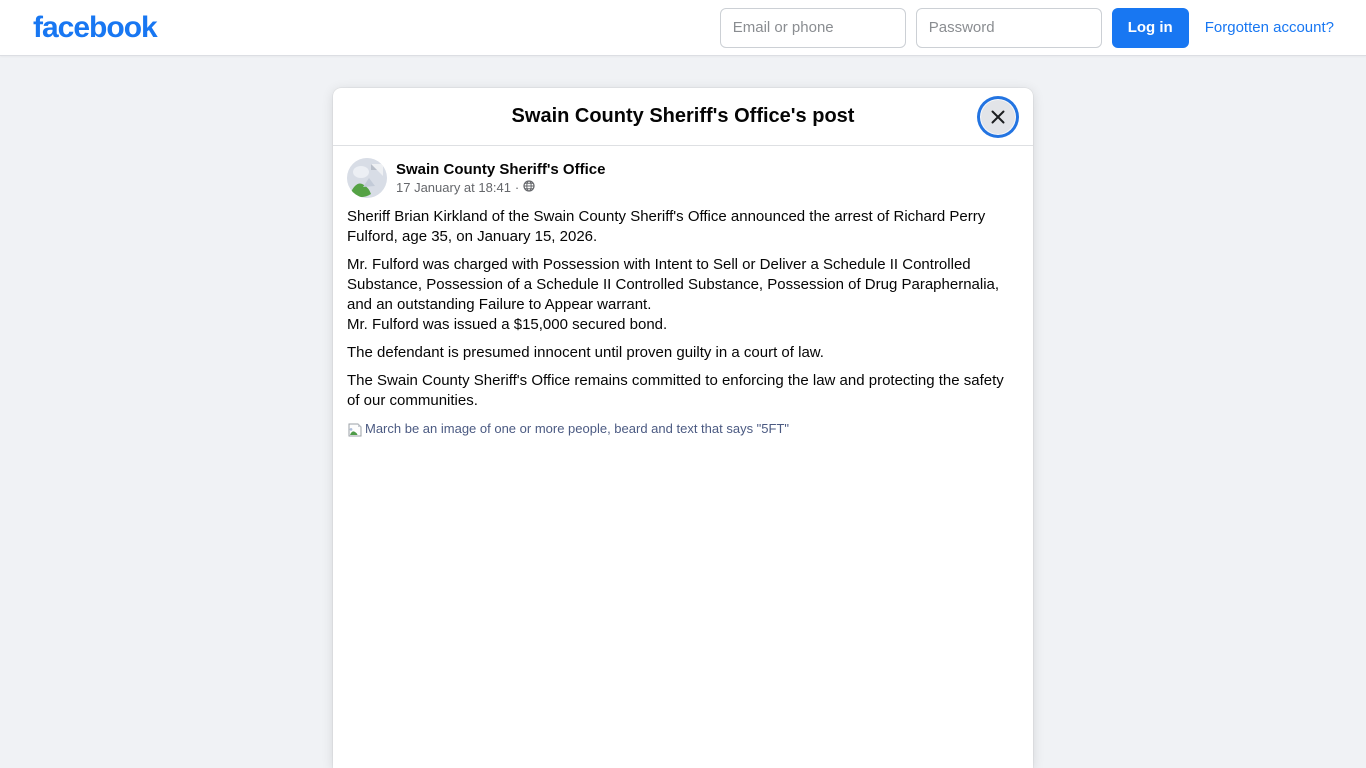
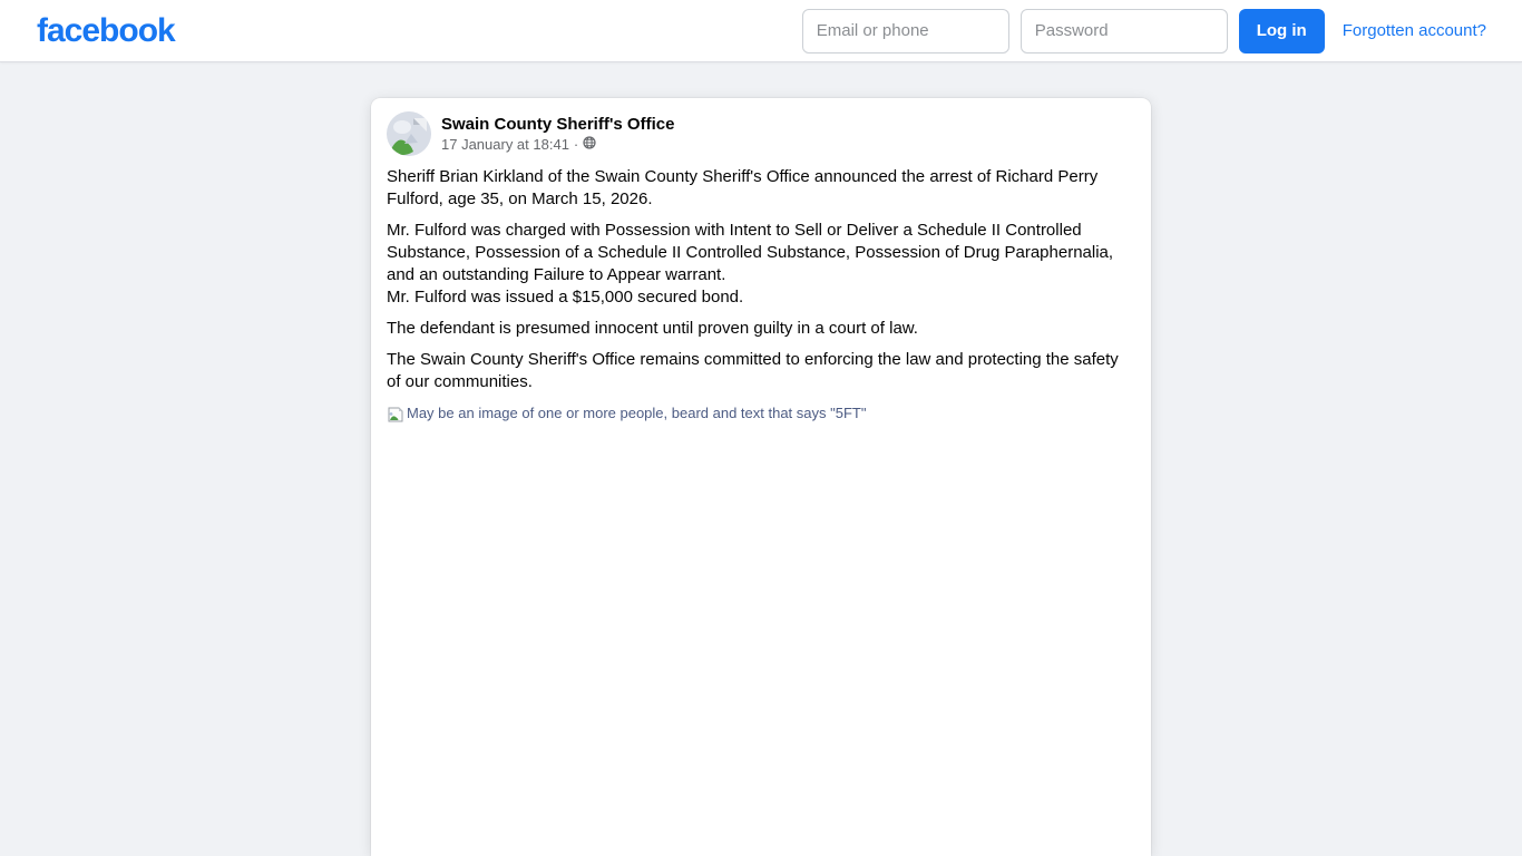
  facebook
  Email or phone
  Password
  Log in
  Forgotten account?
- Swain County Sheriff's Office's post
  Swain County Sheriff's Office
  17 January at 18:41
  ·
- Sheriff Brian Kirkland of the Swain County Sheriff's Office announced the arrest of Richard Perry Fulford, age 35, on January 15, 2026.
+ Sheriff Brian Kirkland of the Swain County Sheriff's Office announced the arrest of Richard Perry Fulford, age 35, on March 15, 2026.
  Mr. Fulford was charged with Possession with Intent to Sell or Deliver a Schedule II Controlled Substance, Possession of a Schedule II Controlled Substance, Possession of Drug Paraphernalia, and an outstanding Failure to Appear warrant.
  Mr. Fulford was issued a $15,000 secured bond.
  The defendant is presumed innocent until proven guilty in a court of law.
  The Swain County Sheriff's Office remains committed to enforcing the law and protecting the safety of our communities.
- March be an image of one or more people, beard and text that says "5FT"
+ May be an image of one or more people, beard and text that says "5FT"
